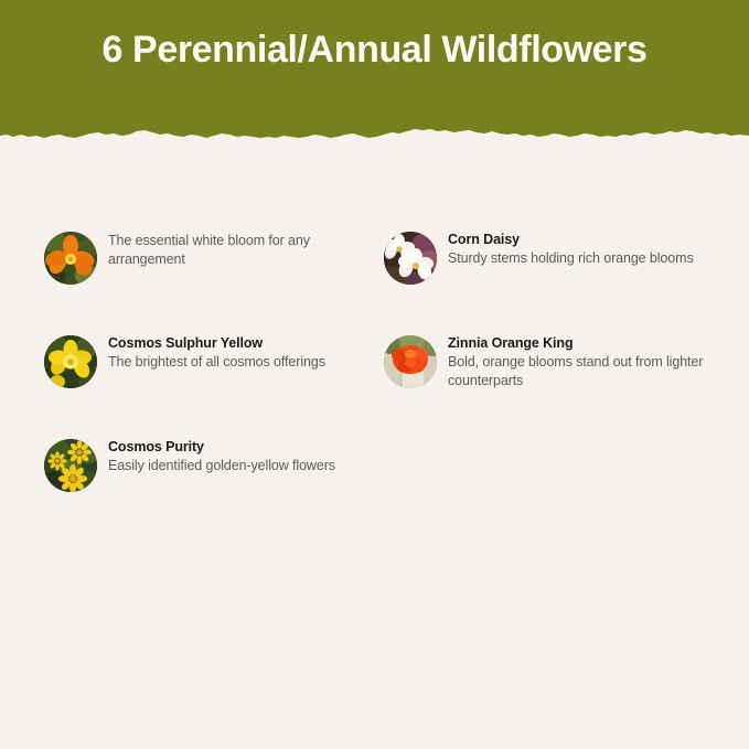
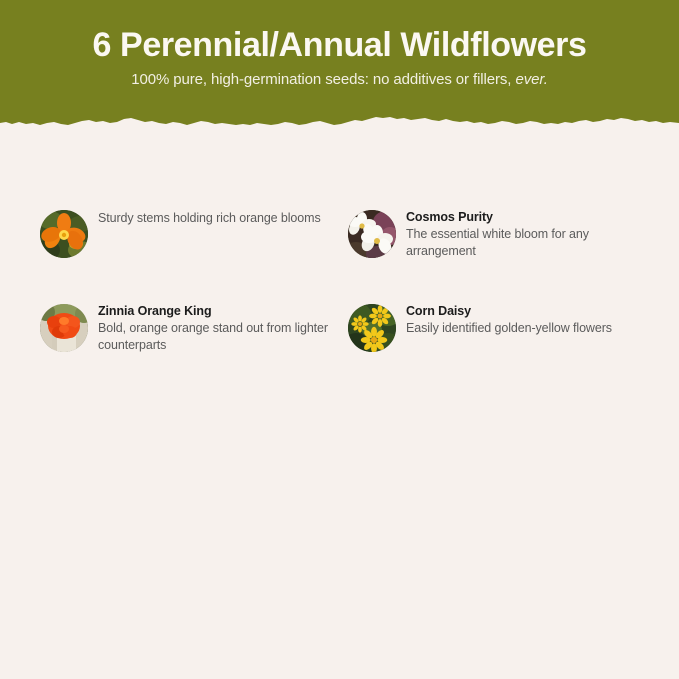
  6 Perennial/Annual Wildflowers
+ 100% pure, high-germination seeds: no additives or fillers, ever.
- The essential white bloom for any arrangement
+ Sturdy stems holding rich orange blooms
- Corn Daisy
+ Cosmos Purity
- Sturdy stems holding rich orange blooms
+ The essential white bloom for any arrangement
- Cosmos Sulphur Yellow
- The brightest of all cosmos offerings
  Zinnia Orange King
- Bold, orange blooms stand out from lighter counterparts
+ Bold, orange orange stand out from lighter counterparts
- Cosmos Purity
+ Corn Daisy
  Easily identified golden-yellow flowers
